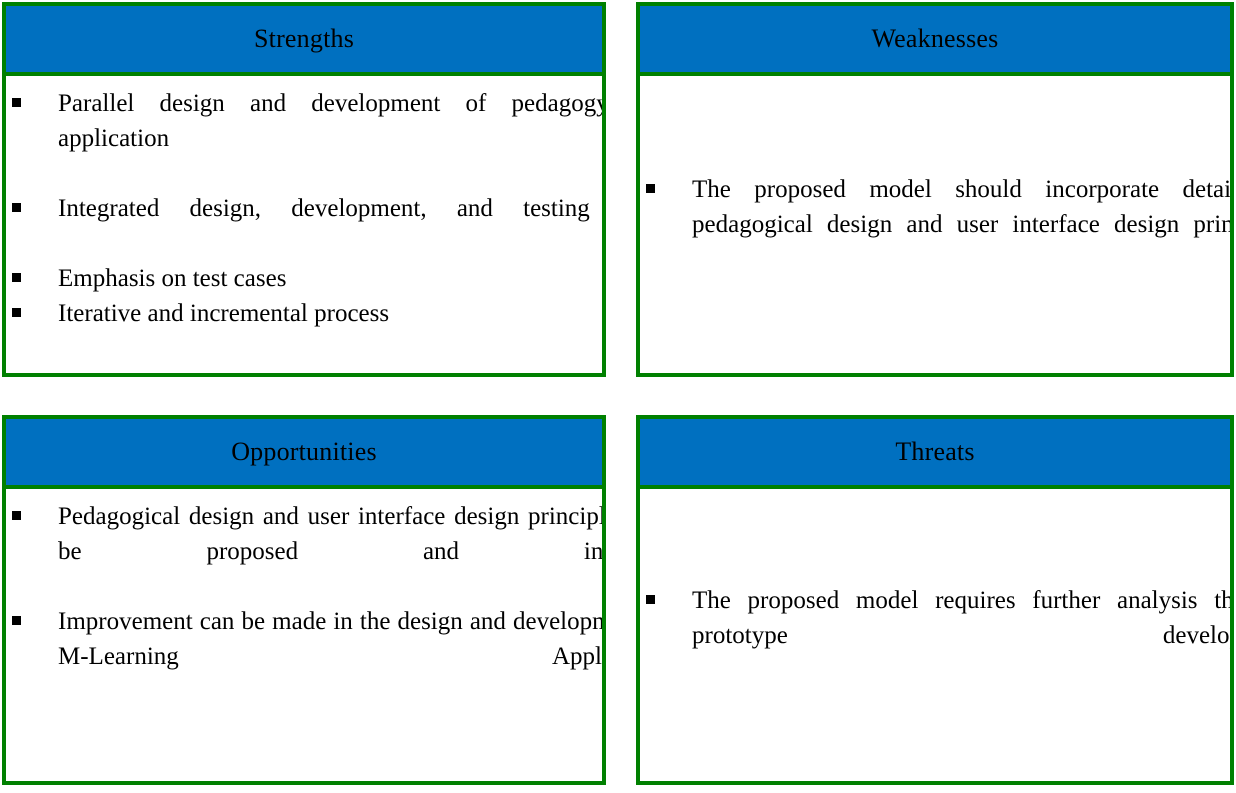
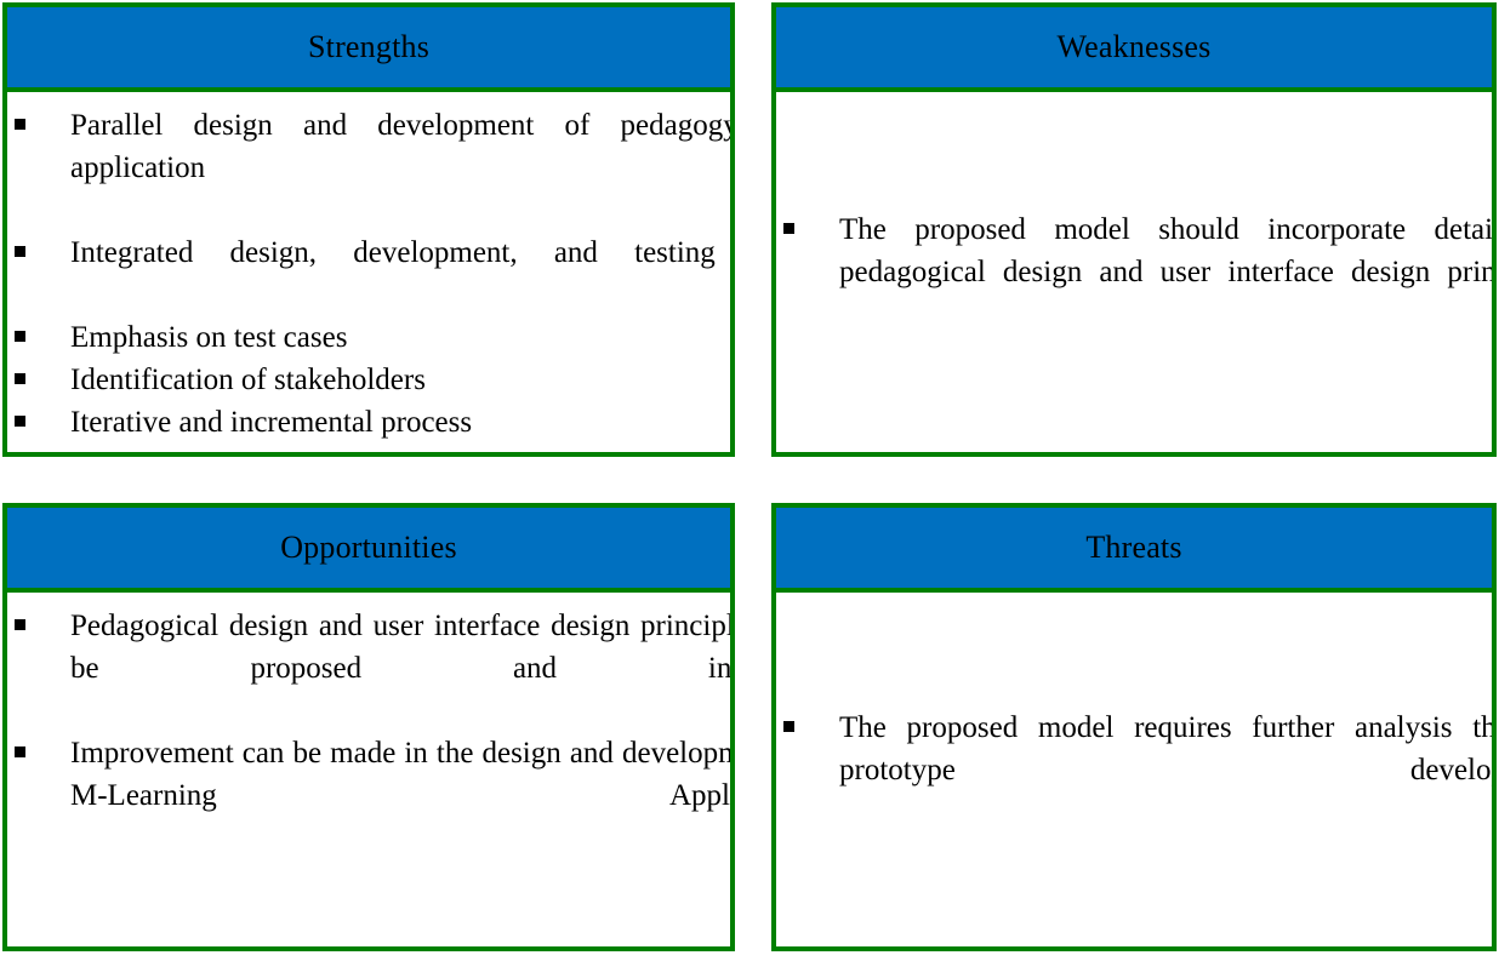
  Strengths
  Parallel design and development of pedagog application
  Integrated design, development, and testing
  Emphasis on test cases
+ Identification of stakeholders
  Iterative and incremental process
  Weaknesses
  The proposed model should incorporate detai pedagogical design and user interface design prin
  Opportunities
  Pedagogical design and user interface design princip be proposed and in
  Improvement can be made in the design and developm M-Learning Appl
  Threats
  The proposed model requires further analysis th prototype develo
